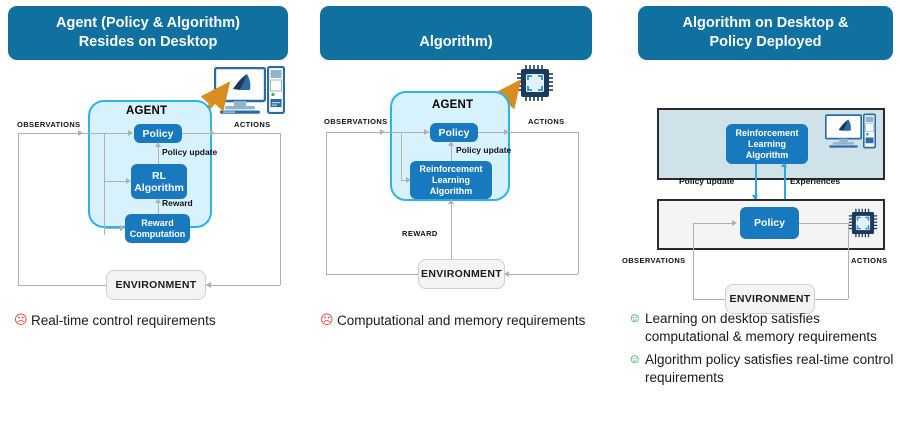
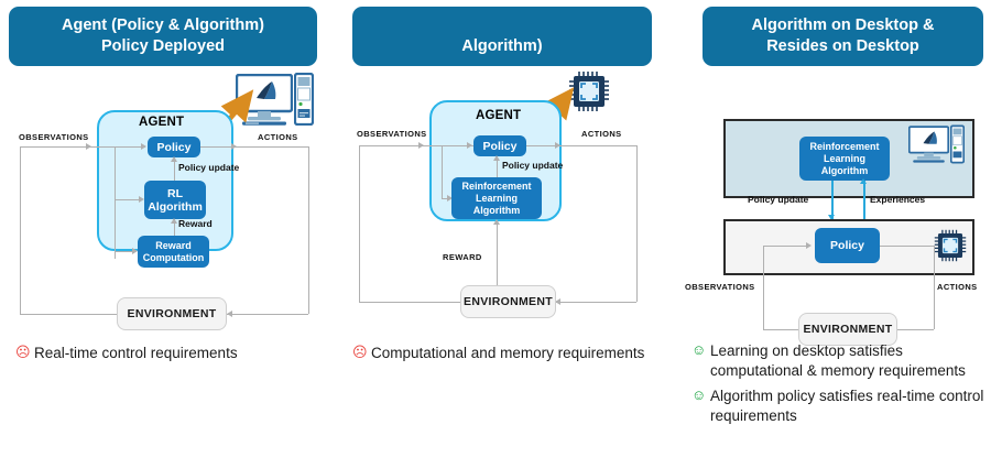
  Agent (Policy & Algorithm)
- Resides on Desktop
+ Policy Deployed
  AGENT
  OBSERVATIONS
  ACTIONS
  Policy
  Policy update
  RL
  Algorithm
  Reward
  Reward
  Computation
  ENVIRONMENT
  ☹
  Real-time control requirements
  Algorithm)
  AGENT
  OBSERVATIONS
  ACTIONS
  Policy
  Policy update
  Reinforcement
  Learning
  Algorithm
  REWARD
  ENVIRONMENT
  ☹
  Computational and memory requirements
  Algorithm on Desktop &
- Policy Deployed
+ Resides on Desktop
  Reinforcement
  Learning
  Algorithm
  Policy update
  Experiences
  Policy
  OBSERVATIONS
  ACTIONS
  ENVIRONMENT
  ☺
  Learning on desktop satisfies computational & memory requirements
  ☺
  Algorithm policy satisfies real-time control requirements
